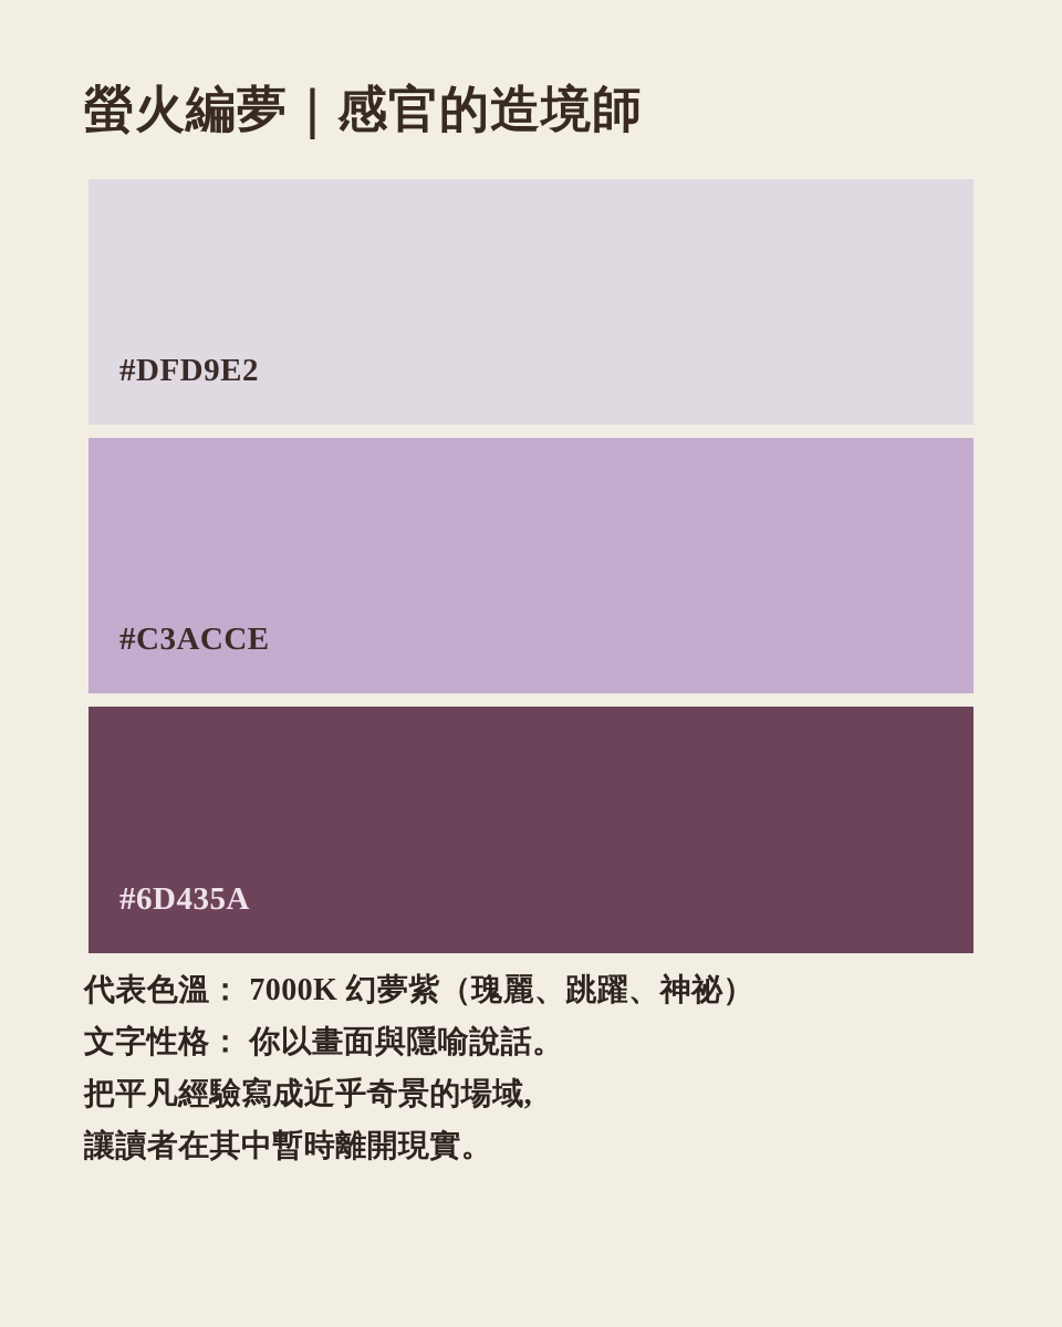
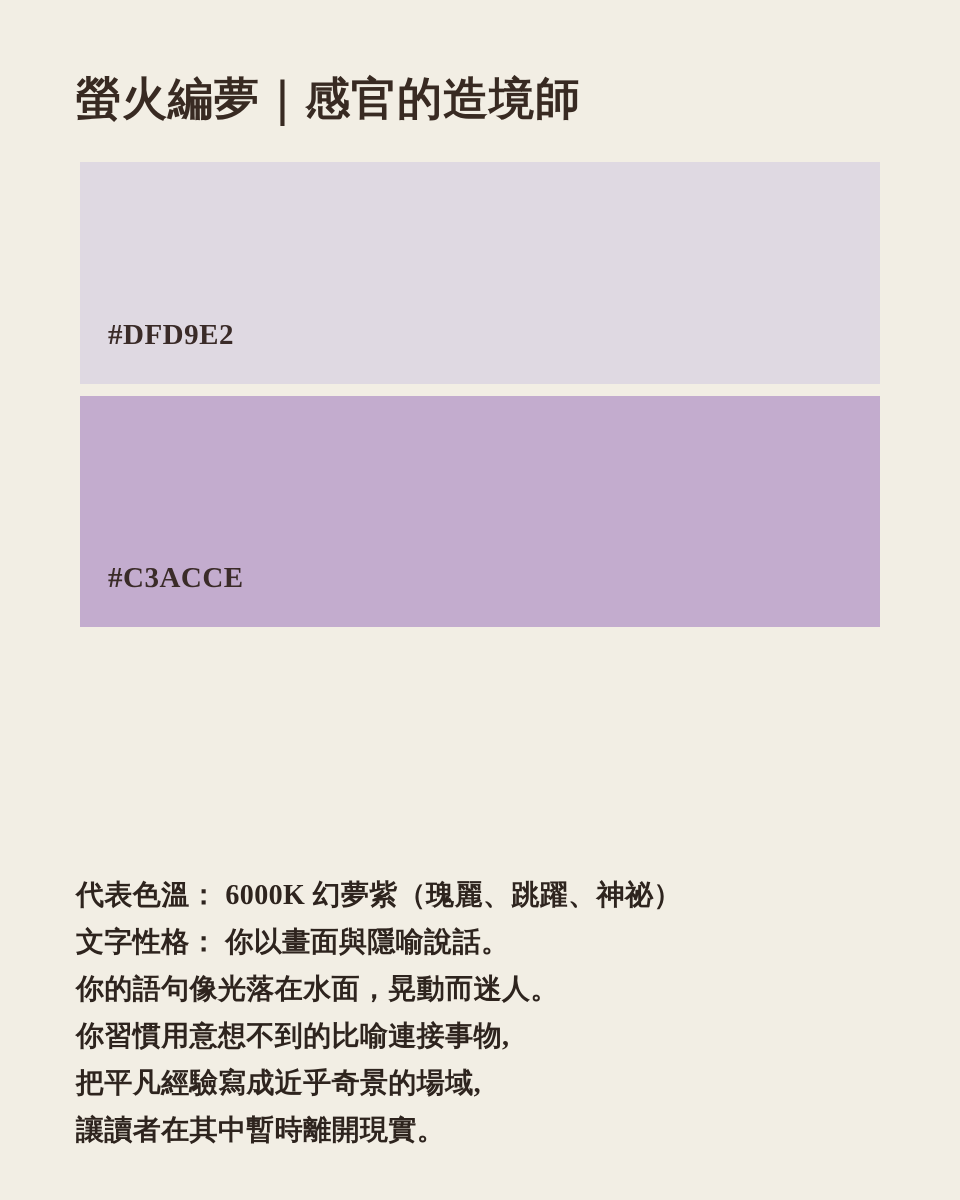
  螢火編夢｜感官的造境師
  #DFD9E2
  #C3ACCE
- #6D435A
- 代表色溫： 7000K 幻夢紫（瑰麗、跳躍、神祕）
+ 代表色溫： 6000K 幻夢紫（瑰麗、跳躍、神祕）
  文字性格： 你以畫面與隱喻說話。
+ 你的語句像光落在水面，晃動而迷人。
+ 你習慣用意想不到的比喻連接事物,
  把平凡經驗寫成近乎奇景的場域,
  讓讀者在其中暫時離開現實。
